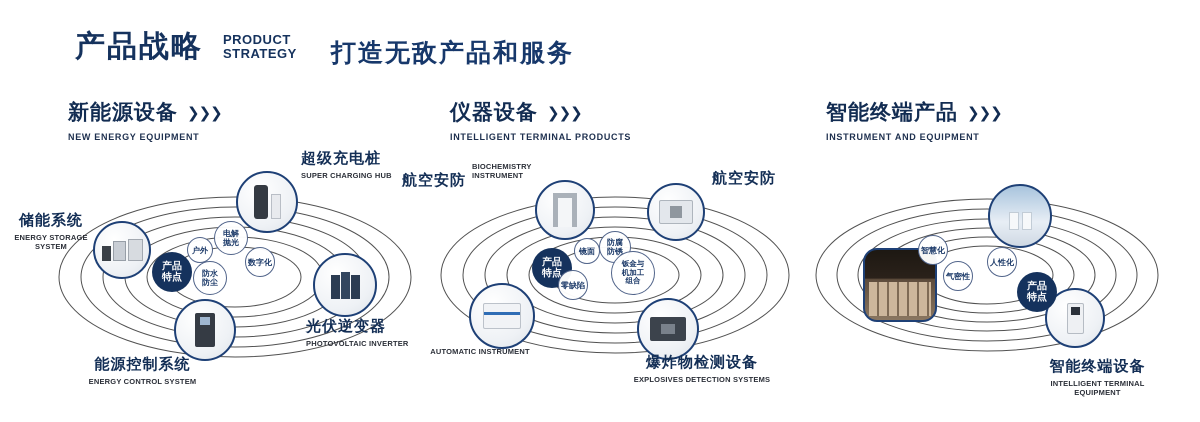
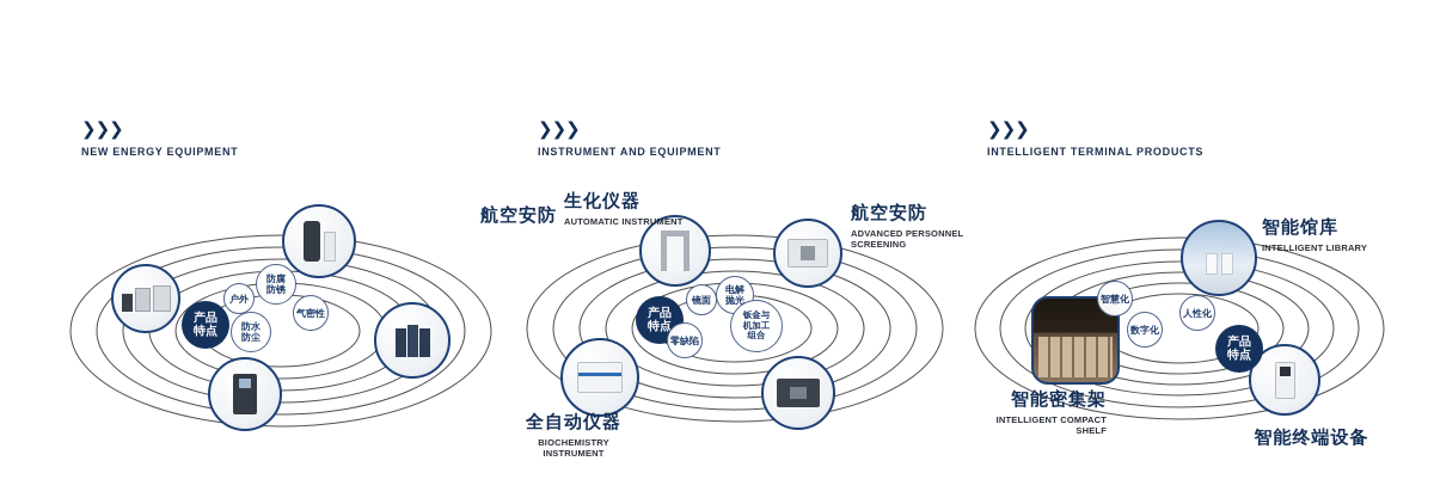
- 产品战略
- PRODUCT
- STRATEGY
- 打造无敌产品和服务
- 新能源设备
  ❯❯❯
  NEW ENERGY EQUIPMENT
  产品特点
  户外
- 电解抛光
+ 防腐防锈
- 数字化
+ 气密性
  防水防尘
- 储能系统
- ENERGY STORAGE SYSTEM
- 超级充电桩
- SUPER CHARGING HUB
- 光伏逆变器
- PHOTOVOLTAIC INVERTER
- 能源控制系统
- ENERGY CONTROL SYSTEM
- 仪器设备
  ❯❯❯
- INTELLIGENT TERMINAL PRODUCTS
+ INSTRUMENT AND EQUIPMENT
  产品特点
  镜面
- 防腐防锈
+ 电解抛光
  零缺陷
  钣金与机加工组合
  航空安防
+ 生化仪器
- BIOCHEMISTRY INSTRUMENT
+ AUTOMATIC INSTRUMENT
  航空安防
+ ADVANCED PERSONNEL SCREENING
+ 全自动仪器
- AUTOMATIC INSTRUMENT
+ BIOCHEMISTRY INSTRUMENT
- 爆炸物检测设备
- EXPLOSIVES DETECTION SYSTEMS
- 智能终端产品
  ❯❯❯
- INSTRUMENT AND EQUIPMENT
+ INTELLIGENT TERMINAL PRODUCTS
  产品特点
  智慧化
  人性化
- 气密性
+ 数字化
+ 智能馆库
+ INTELLIGENT LIBRARY
+ 智能密集架
+ INTELLIGENT COMPACT SHELF
  智能终端设备
- INTELLIGENT TERMINAL EQUIPMENT
